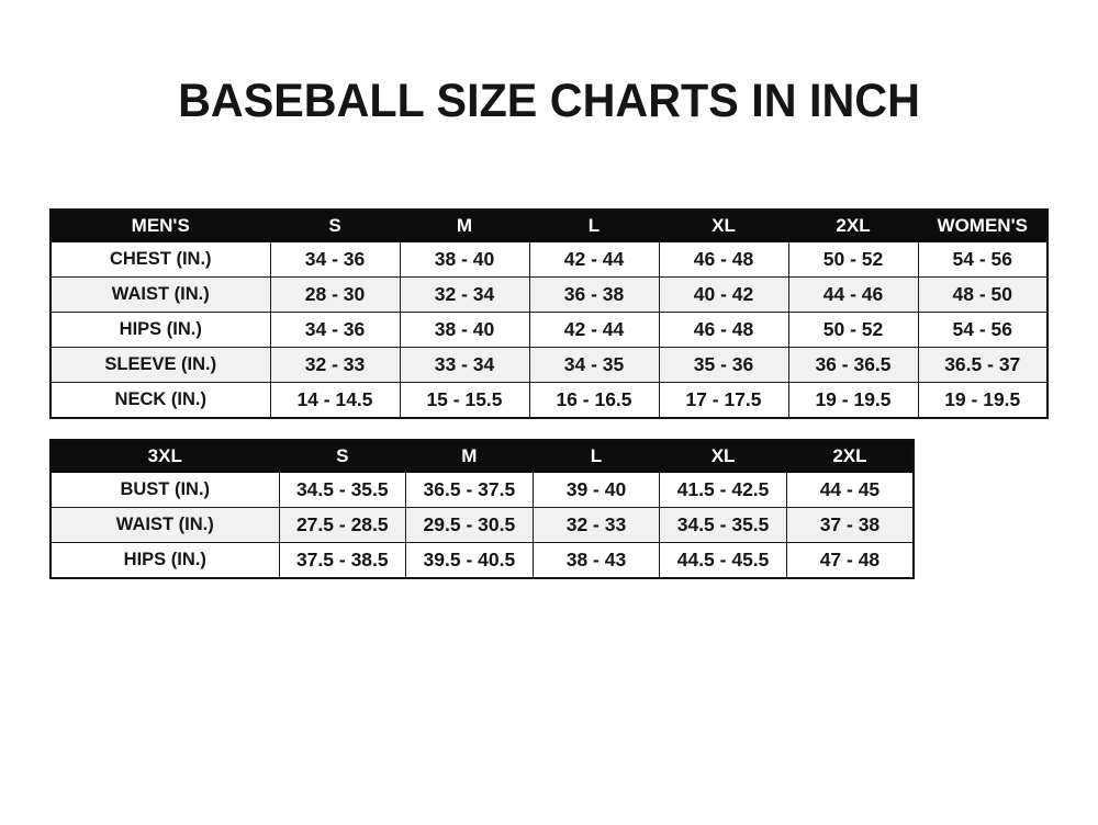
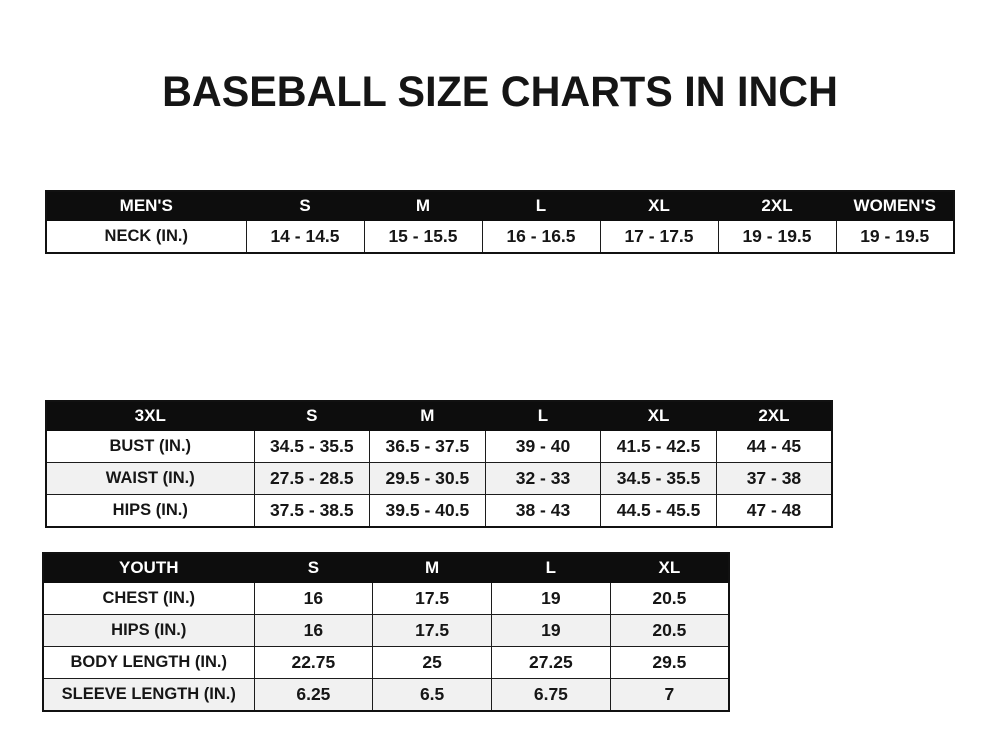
  BASEBALL SIZE CHARTS IN INCH
  MEN'S	S	M	L	XL	2XL	WOMEN'S
- CHEST (IN.)	34 - 36	38 - 40	42 - 44	46 - 48	50 - 52	54 - 56
- WAIST (IN.)	28 - 30	32 - 34	36 - 38	40 - 42	44 - 46	48 - 50
- HIPS (IN.)	34 - 36	38 - 40	42 - 44	46 - 48	50 - 52	54 - 56
- SLEEVE (IN.)	32 - 33	33 - 34	34 - 35	35 - 36	36 - 36.5	36.5 - 37
  NECK (IN.)	14 - 14.5	15 - 15.5	16 - 16.5	17 - 17.5	19 - 19.5	19 - 19.5
  3XL	S	M	L	XL	2XL
  BUST (IN.)	34.5 - 35.5	36.5 - 37.5	39 - 40	41.5 - 42.5	44 - 45
  WAIST (IN.)	27.5 - 28.5	29.5 - 30.5	32 - 33	34.5 - 35.5	37 - 38
  HIPS (IN.)	37.5 - 38.5	39.5 - 40.5	38 - 43	44.5 - 45.5	47 - 48
+ YOUTH	S	M	L	XL
+ CHEST (IN.)	16	17.5	19	20.5
+ HIPS (IN.)	16	17.5	19	20.5
+ BODY LENGTH (IN.)	22.75	25	27.25	29.5
+ SLEEVE LENGTH (IN.)	6.25	6.5	6.75	7
